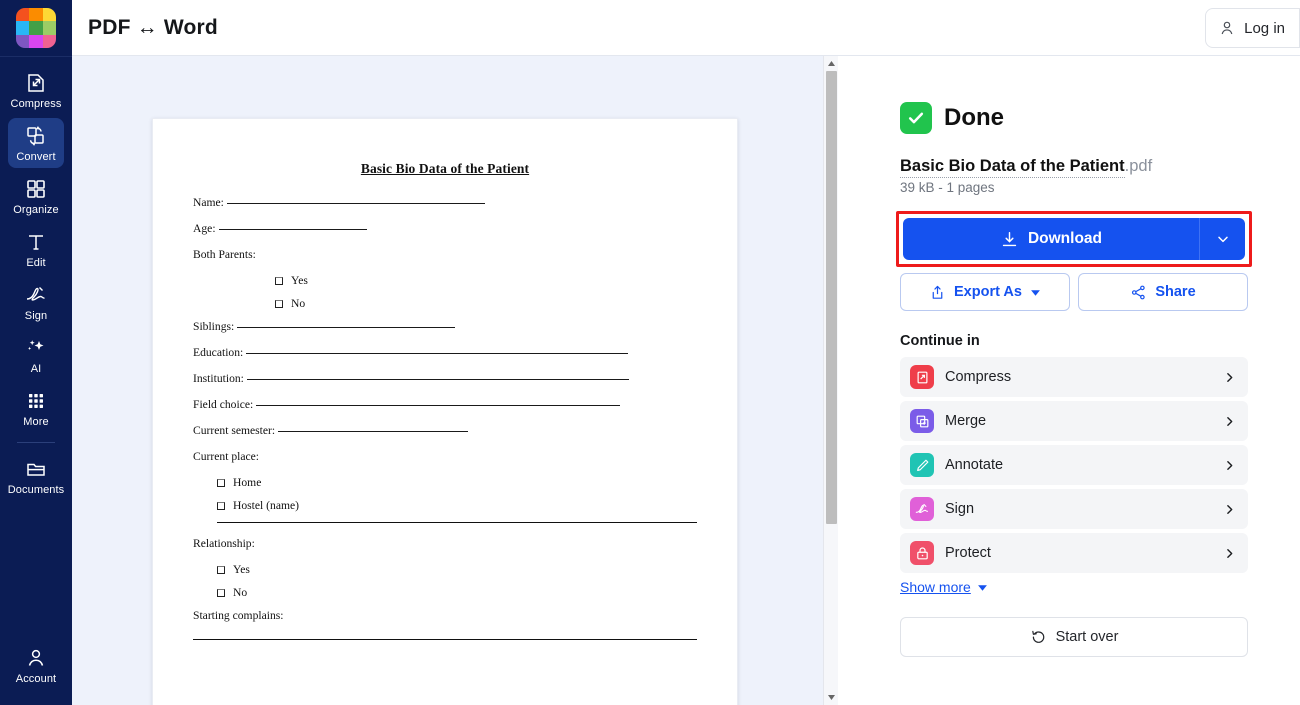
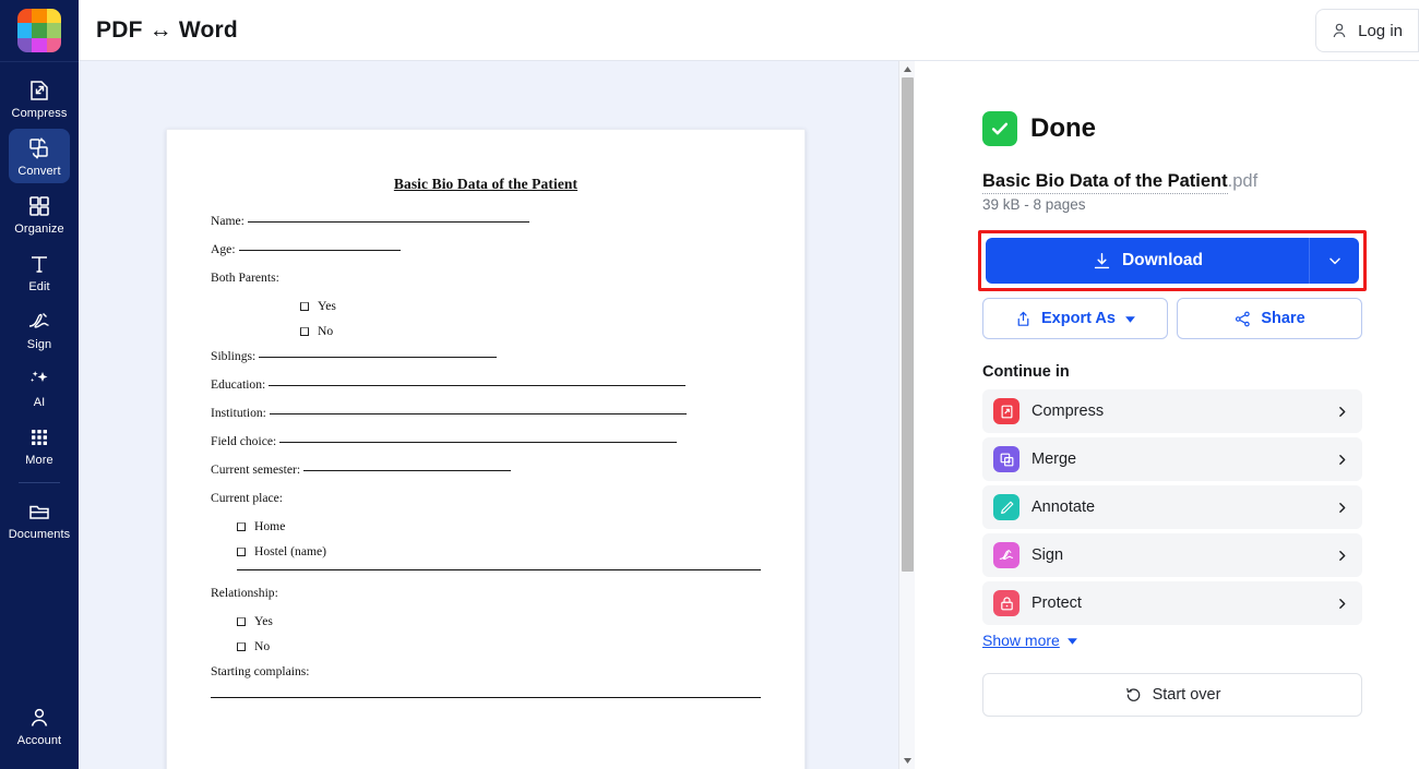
  Compress
  Convert
  Organize
  Edit
  Sign
  AI
  More
  Documents
  Account
  PDF ↔ Word
  Log in
  Basic Bio Data of the Patient
  Name:
  Age:
  Both Parents:
  Yes
  No
  Siblings:
  Education:
  Institution:
  Field choice:
  Current semester:
  Current place:
  Home
  Hostel (name)
  Relationship:
  Yes
  No
  Starting complains:
  Done
  Basic Bio Data of the Patient.pdf
- 39 kB - 1 pages
+ 39 kB - 8 pages
  Download
  Export As
  Share
  Continue in
  Compress
  Merge
  Annotate
  Sign
  Protect
  Show more
  Start over
